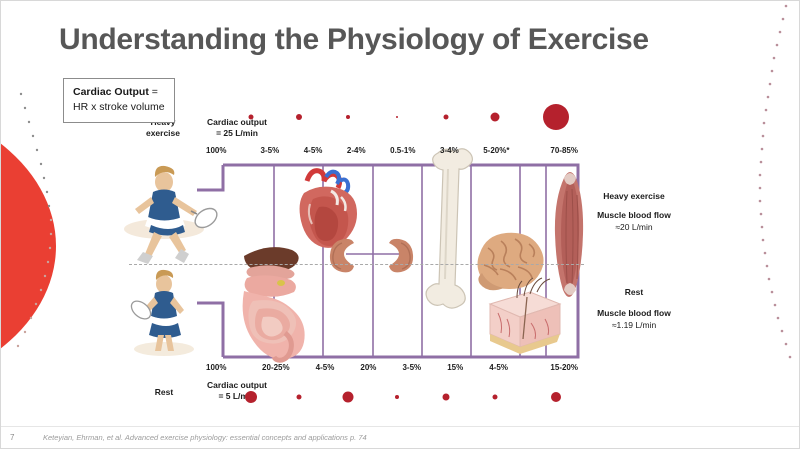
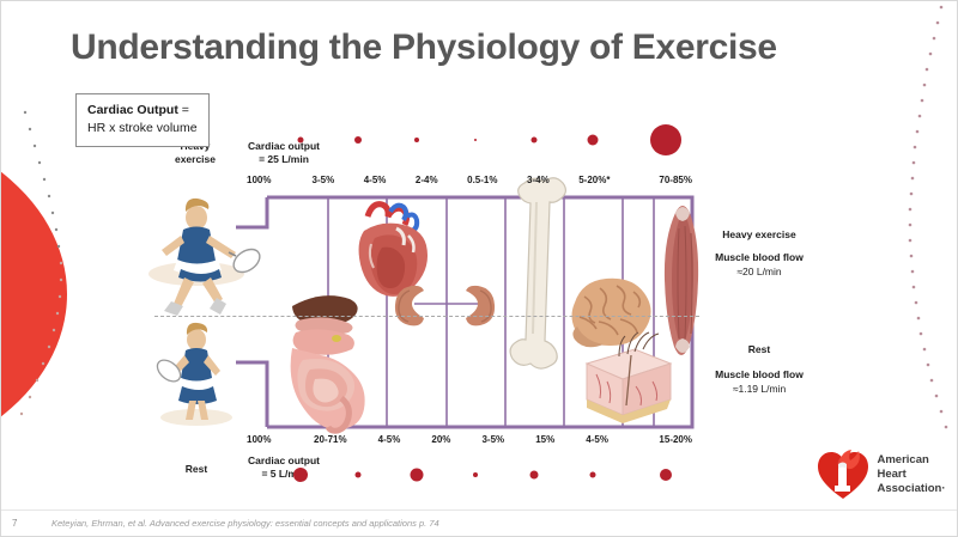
  Understanding the Physiology of Exercise
  Cardiac Output =
  HR x stroke volume
  exercise
  Cardiac output
  = 25 L/min
  Rest
  Cardiac output
  Heavy exercise
  Muscle blood flow
  ≈20 L/min
  Rest
  Muscle blood flow
  ≈1.19 L/min
  100%
  3-5%
  4-5%
  2-4%
  0.5-1%
  3-4%
  5-20%*
  70-85%
  100%
- 20-25%
+ 20-71%
  4-5%
  20%
  3-5%
  15%
  4-5%
  15-20%
  7
  Keteyian, Ehrman, et al. Advanced exercise physiology: essential concepts and applications p. 74
+ American
+ Heart
+ Association∙
